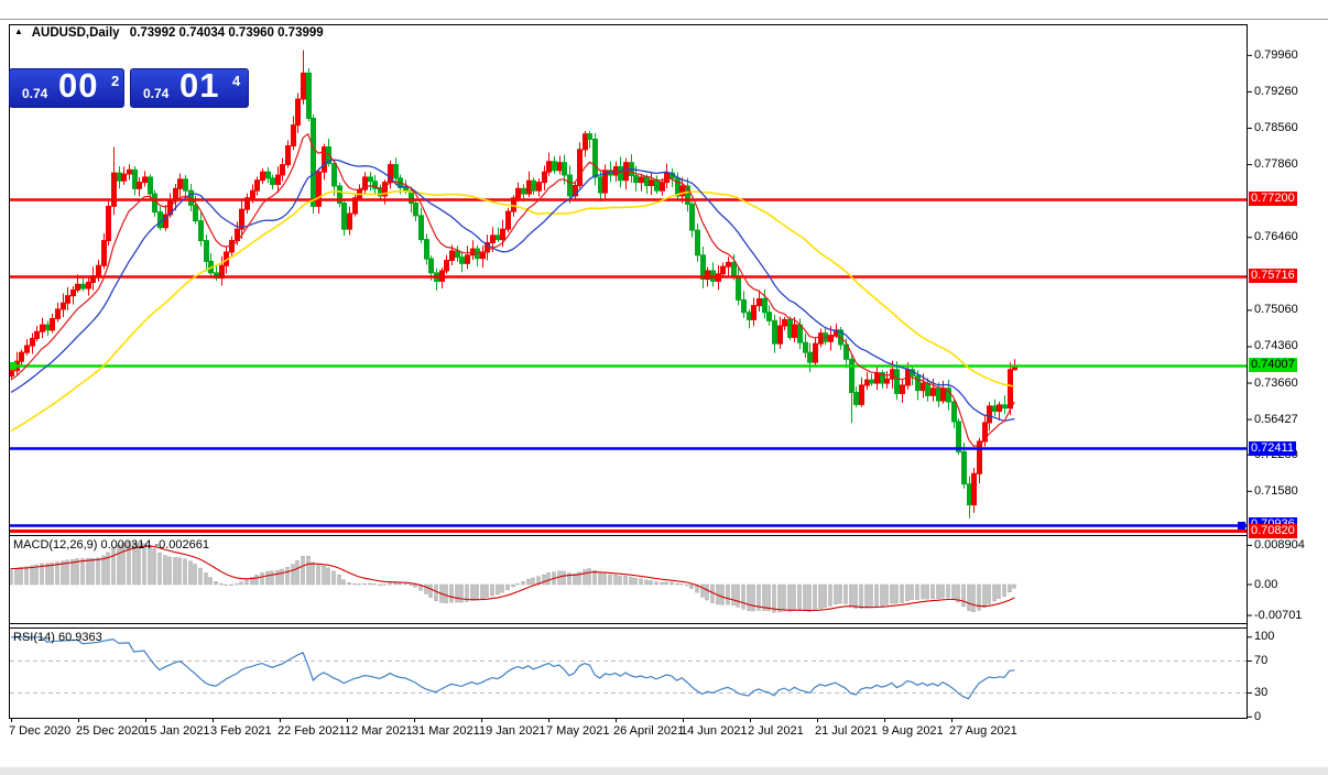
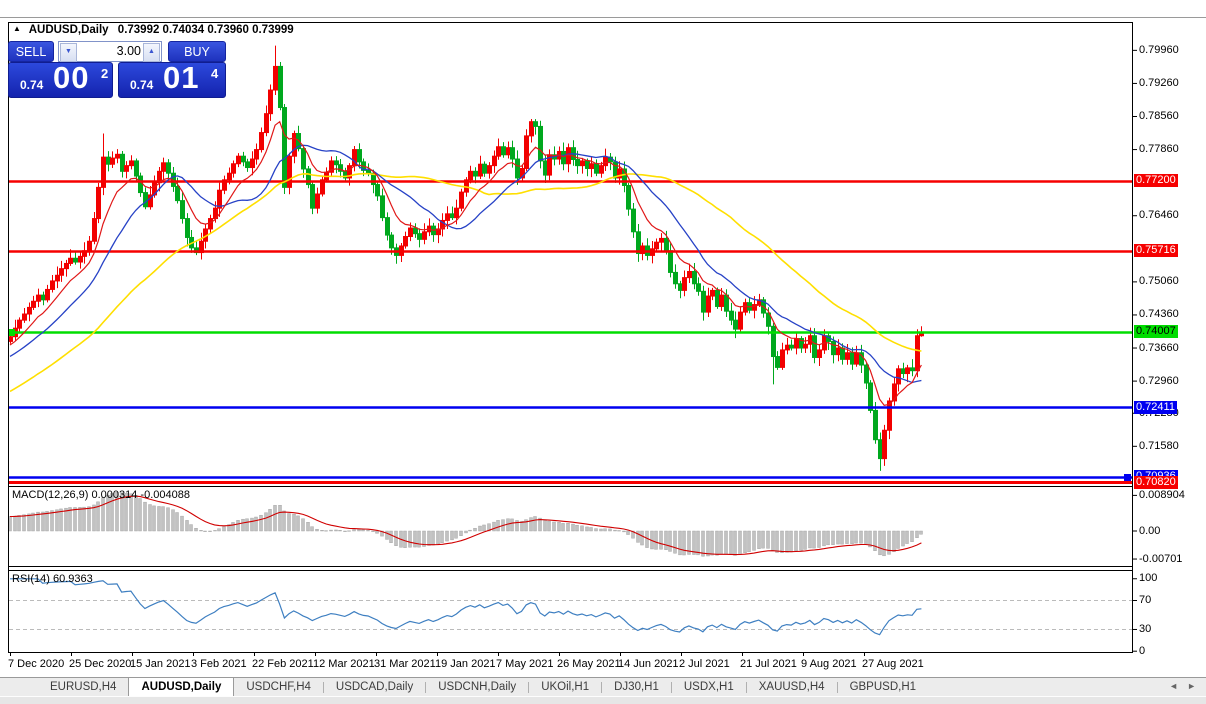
  ▲ AUDUSD,Daily 0.73992 0.74034 0.73960 0.73999
+ SELL
+ 3.00
+ BUY
  0.74
  00
  2
  0.74
  01
  4
- MACD(12,26,9) 0.000314 -0.002661
+ MACD(12,26,9) 0.000314 -0.004088
  RSI(14) 60.9363
  0.79960
  0.79260
  0.78560
  0.77860
  0.76460
  0.75060
  0.74360
  0.73660
- 0.56427
+ 0.72960
  0.71580
  0.77200
  0.75716
  0.74007
  0.72411
  0.70820
  0.008904
  0.00
  -0.00701
  100
  70
  30
  0
  7 Dec 2020
  25 Dec 2020
  15 Jan 2021
  3 Feb 2021
  22 Feb 2021
  12 Mar 2021
  31 Mar 2021
  19 Jan 2021
  7 May 2021
- 26 April 2021
+ 26 May 2021
  14 Jun 2021
  2 Jul 2021
  21 Jul 2021
  9 Aug 2021
  27 Aug 2021
+ EURUSD,H4
+ AUDUSD,Daily
+ USDCHF,H4
+ USDCAD,Daily
+ USDCNH,Daily
+ UKOil,H1
+ DJ30,H1
+ USDX,H1
+ XAUUSD,H4
+ GBPUSD,H1
+ ◄
+ ►
